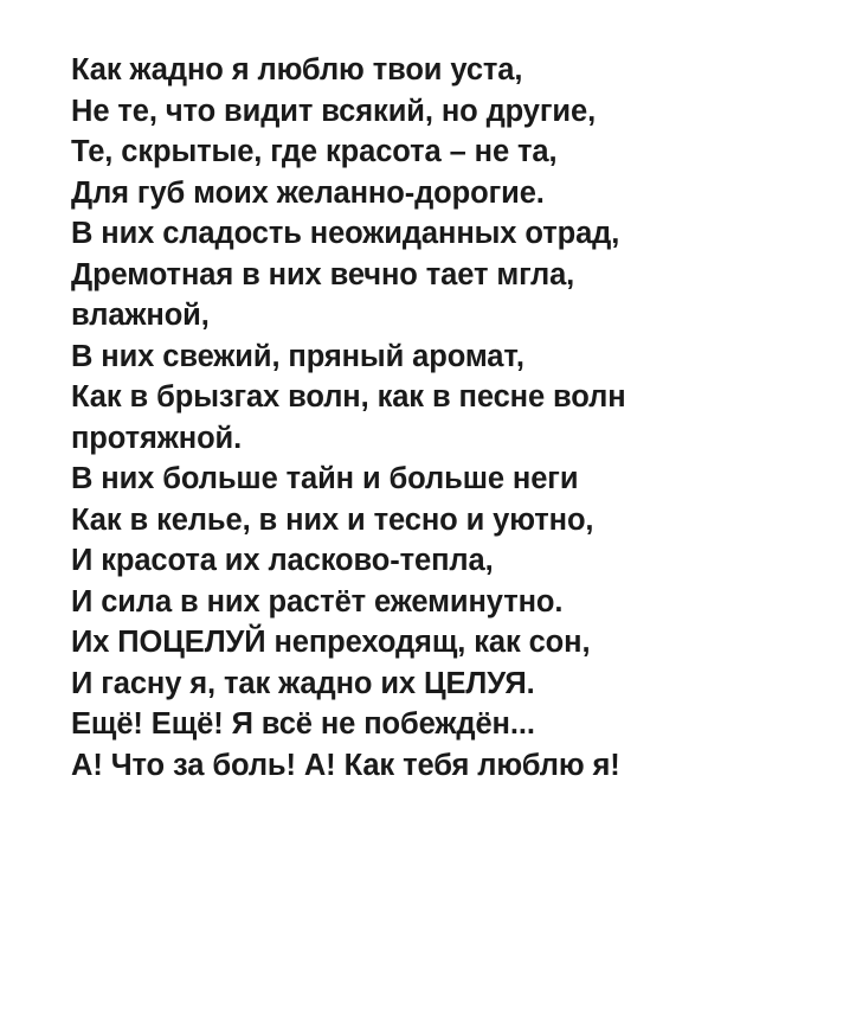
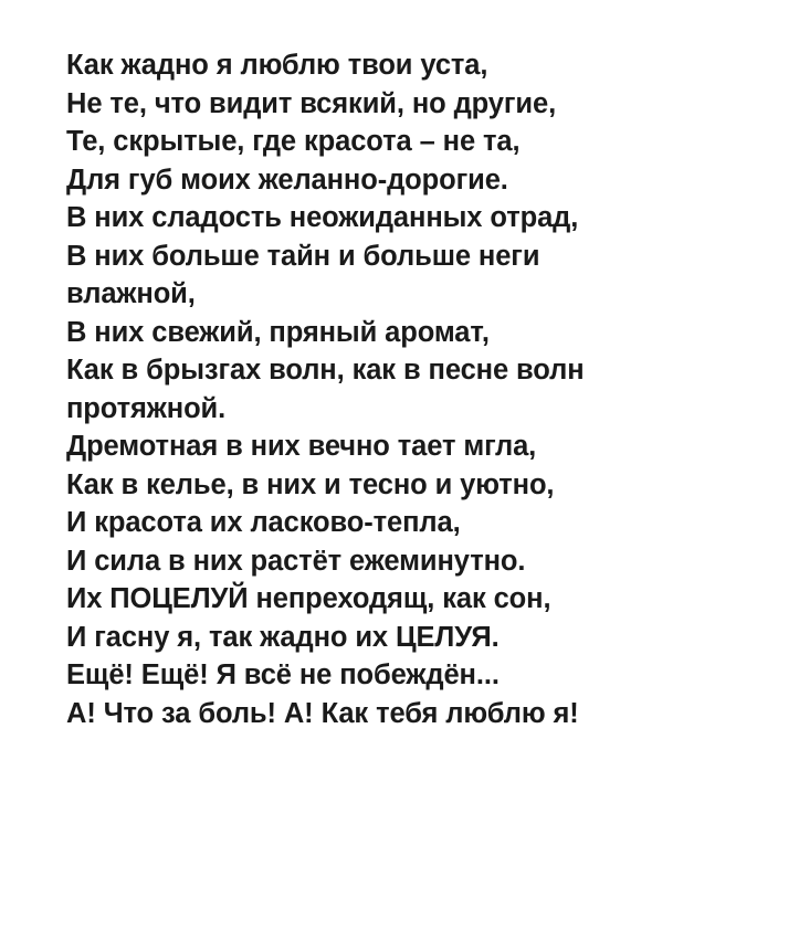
  Как жадно я люблю твои уста,
  Не те, что видит всякий, но другие,
  Те, скрытые, где красота – не та,
  Для губ моих желанно-дорогие.
  В них сладость неожиданных отрад,
- Дремотная в них вечно тает мгла,
+ В них больше тайн и больше неги
  влажной,
  В них свежий, пряный аромат,
  Как в брызгах волн, как в песне волн
  протяжной.
- В них больше тайн и больше неги
+ Дремотная в них вечно тает мгла,
  Как в келье, в них и тесно и уютно,
  И красота их ласково-тепла,
  И сила в них растёт ежеминутно.
  Их ПОЦЕЛУЙ непреходящ, как сон,
  И гасну я, так жадно их ЦЕЛУЯ.
  Ещё! Ещё! Я всё не побеждён...
  А! Что за боль! А! Как тебя люблю я!
